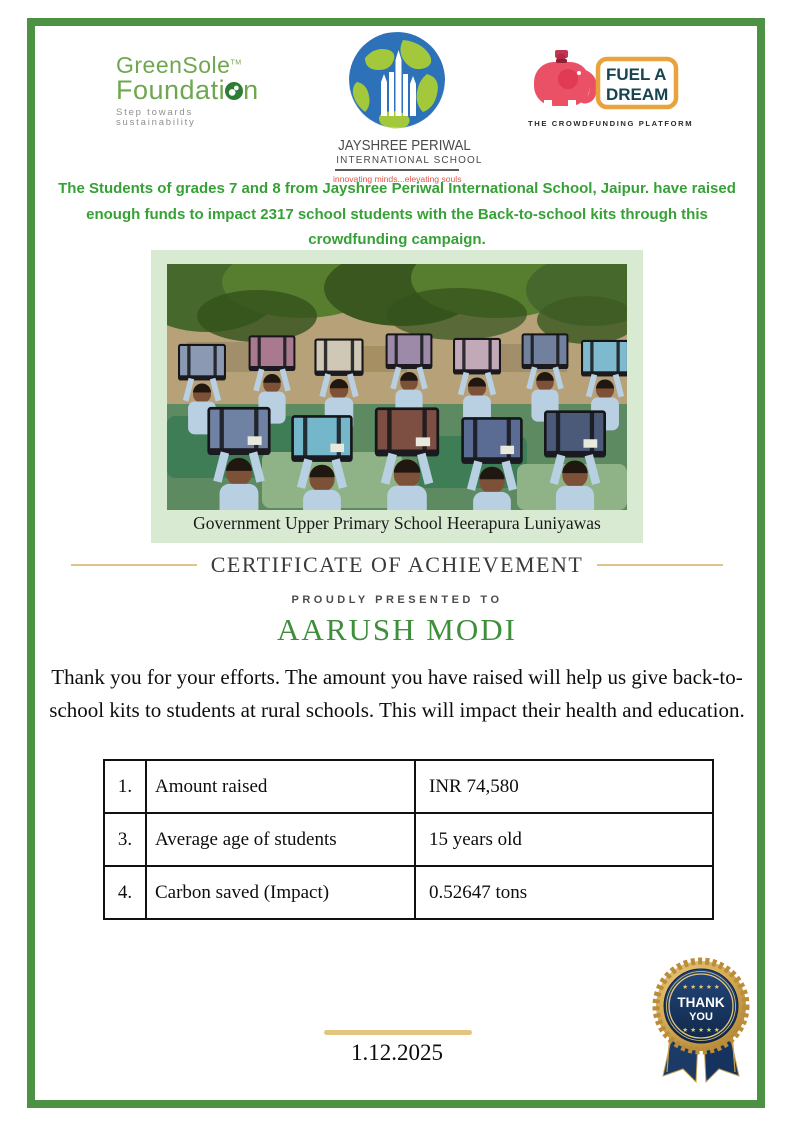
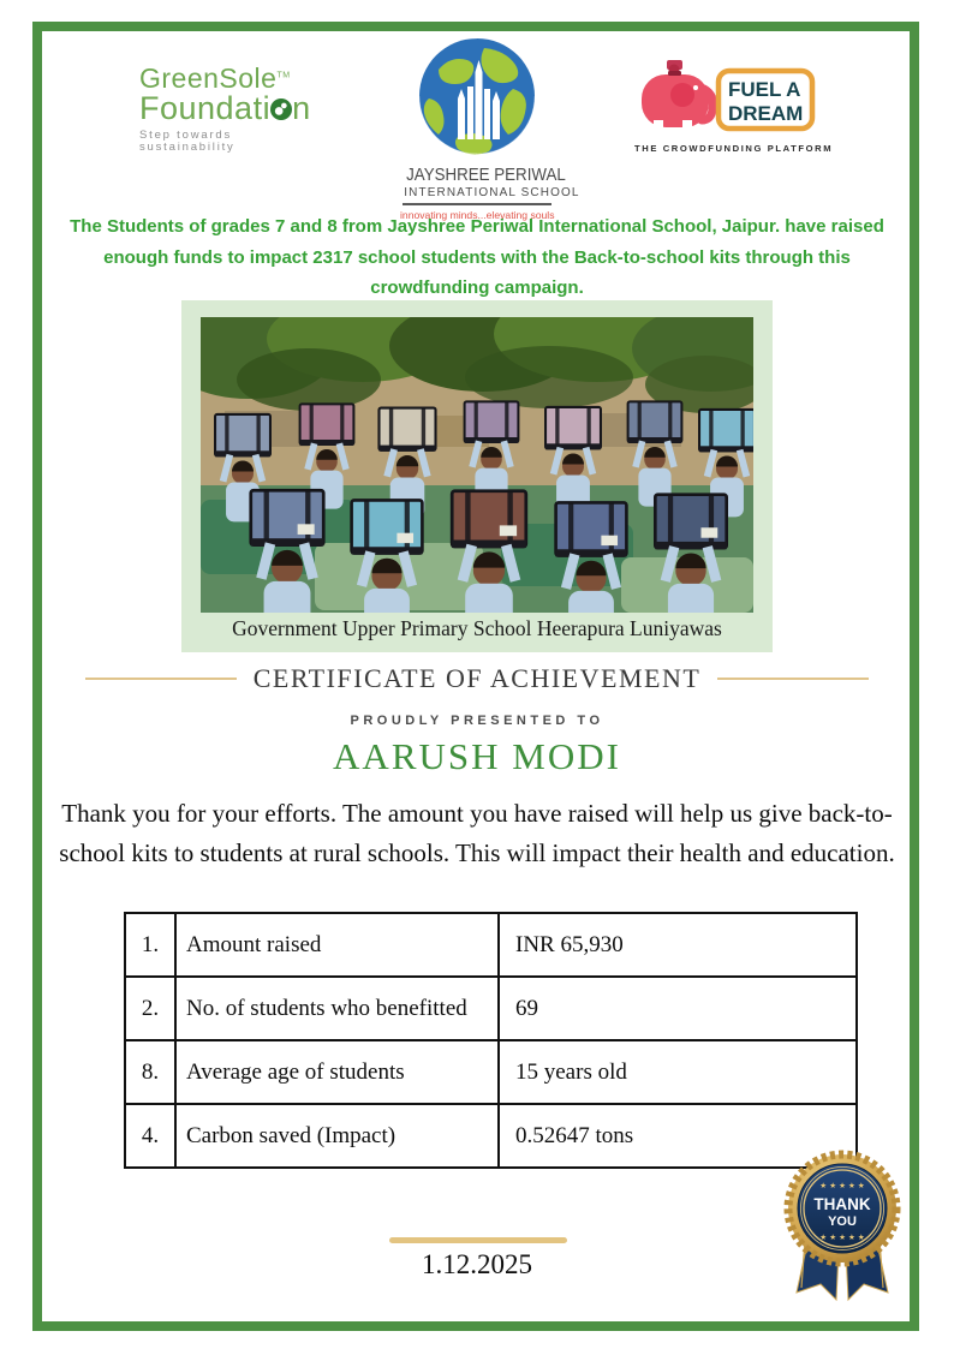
  GreenSole
  Foundati n
  Step towards sustainability
  JAYSHREE PERIWAL
  INTERNATIONAL SCHOOL
  innovating minds...elevating souls
  FUEL A
  DREAM
  THE CROWDFUNDING PLATFORM
  The Students of grades 7 and 8 from Jayshree Periwal International School, Jaipur. have raised enough funds to impact 2317 school students with the Back-to-school kits through this crowdfunding campaign.
  Government Upper Primary School Heerapura Luniyawas
  CERTIFICATE OF ACHIEVEMENT
  PROUDLY PRESENTED TO
  AARUSH MODI
  Thank you for your efforts. The amount you have raised will help us give back-to-school kits to students at rural schools. This will impact their health and education.
- 1.	Amount raised	INR 74,580
+ 1.	Amount raised	INR 65,930
+ 2.	No. of students who benefitted	69
- 3.	Average age of students	15 years old
+ 8.	Average age of students	15 years old
  4.	Carbon saved (Impact)	0.52647 tons
  1.12.2025
  ★ ★ ★ ★ ★
  THANK
  YOU
  ★ ★ ★ ★ ★
